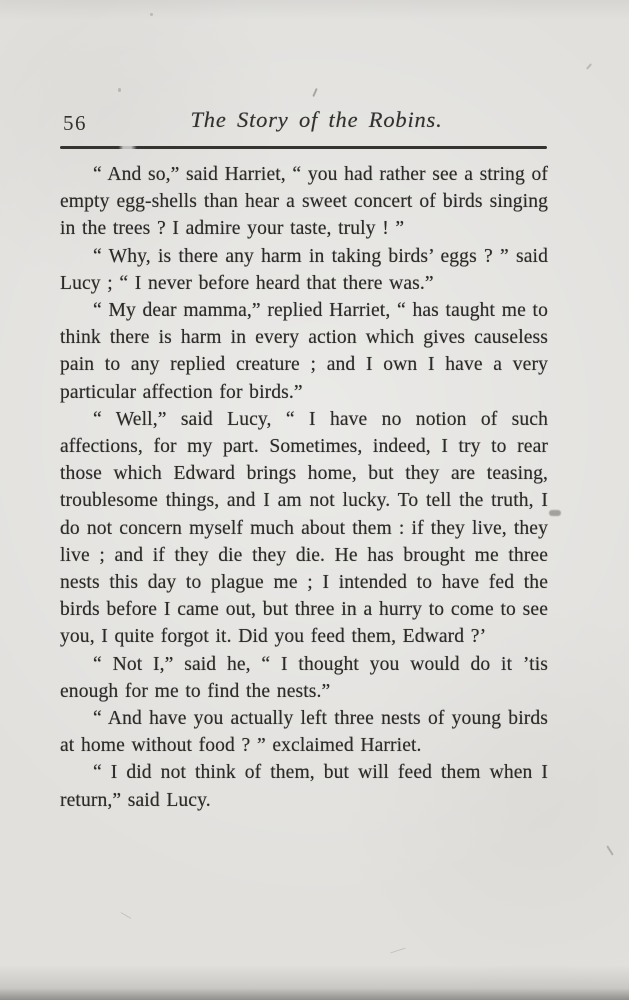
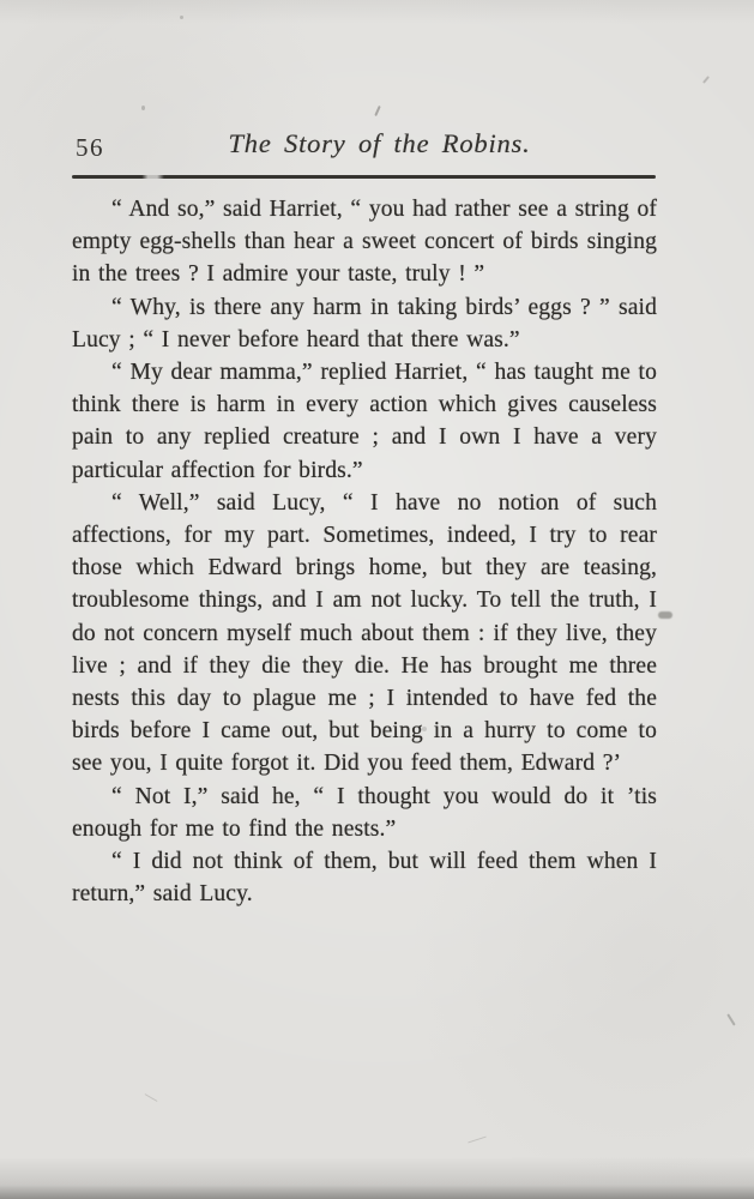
  56
  The Story of the Robins.
  “ And so,” said Harriet, “ you had rather see a string of empty egg-shells than hear a sweet concert of birds singing in the trees ? I admire your taste, truly ! ”
  “ Why, is there any harm in taking birds’ eggs ? ” said Lucy ; “ I never before heard that there was.”
  “ My dear mamma,” replied Harriet, “ has taught me to think there is harm in every action which gives causeless pain to any replied creature ; and I own I have a very particular affection for birds.”
- “ Well,” said Lucy, “ I have no notion of such affections, for my part. Sometimes, indeed, I try to rear those which Edward brings home, but they are teasing, troublesome things, and I am not lucky. To tell the truth, I do not concern myself much about them : if they live, they live ; and if they die they die. He has brought me three nests this day to plague me ; I intended to have fed the birds before I came out, but three in a hurry to come to see you, I quite forgot it. Did you feed them, Edward ?’
+ “ Well,” said Lucy, “ I have no notion of such affections, for my part. Sometimes, indeed, I try to rear those which Edward brings home, but they are teasing, troublesome things, and I am not lucky. To tell the truth, I do not concern myself much about them : if they live, they live ; and if they die they die. He has brought me three nests this day to plague me ; I intended to have fed the birds before I came out, but being in a hurry to come to see you, I quite forgot it. Did you feed them, Edward ?’
  “ Not I,” said he, “ I thought you would do it ’tis enough for me to find the nests.”
- “ And have you actually left three nests of young birds at home without food ? ” exclaimed Harriet.
  “ I did not think of them, but will feed them when I return,” said Lucy.
